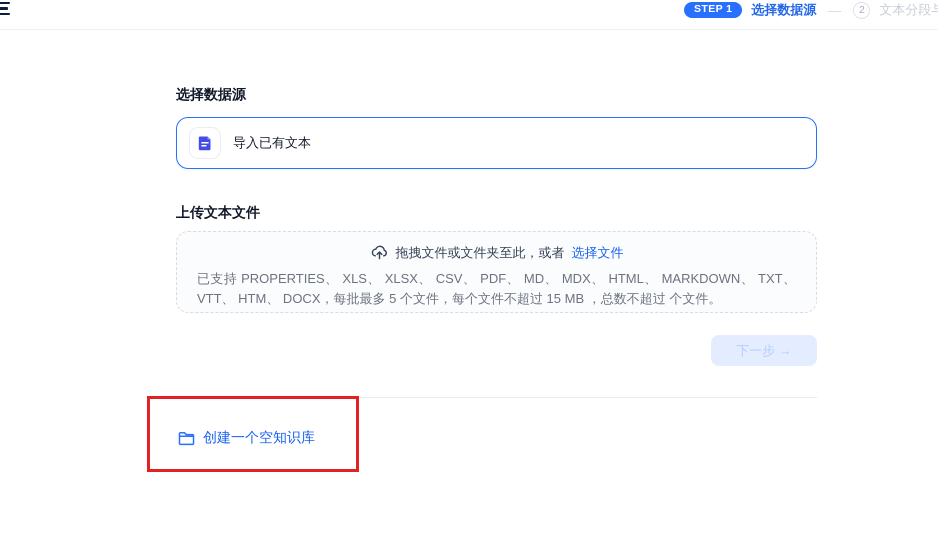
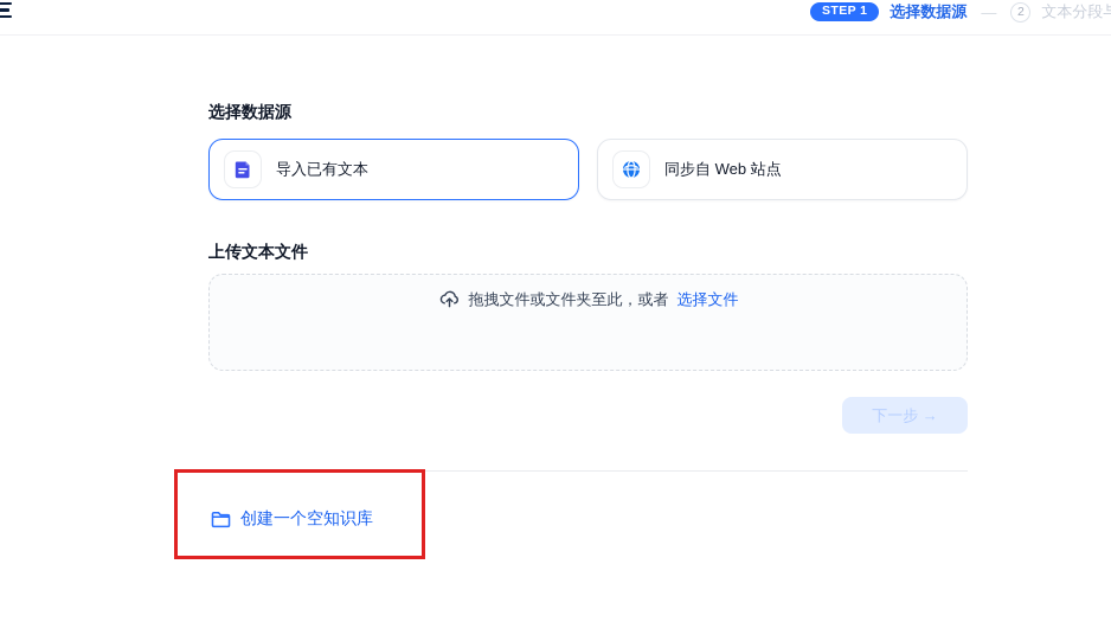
  STEP 1
  选择数据源
  —
  2
  选择数据源
  导入已有文本
+ 同步自 Web 站点
  上传文本文件
  拖拽文件或文件夹至此，或者
  选择文件
- 已支持 PROPERTIES、 XLS、 XLSX、 CSV、 PDF、 MD、 MDX、 HTML、 MARKDOWN、 TXT、 VTT、 HTM、 DOCX，每批最多 5 个文件，每个文件不超过 15 MB ，总数不超过 个文件。
  下一步 →
  创建一个空知识库
